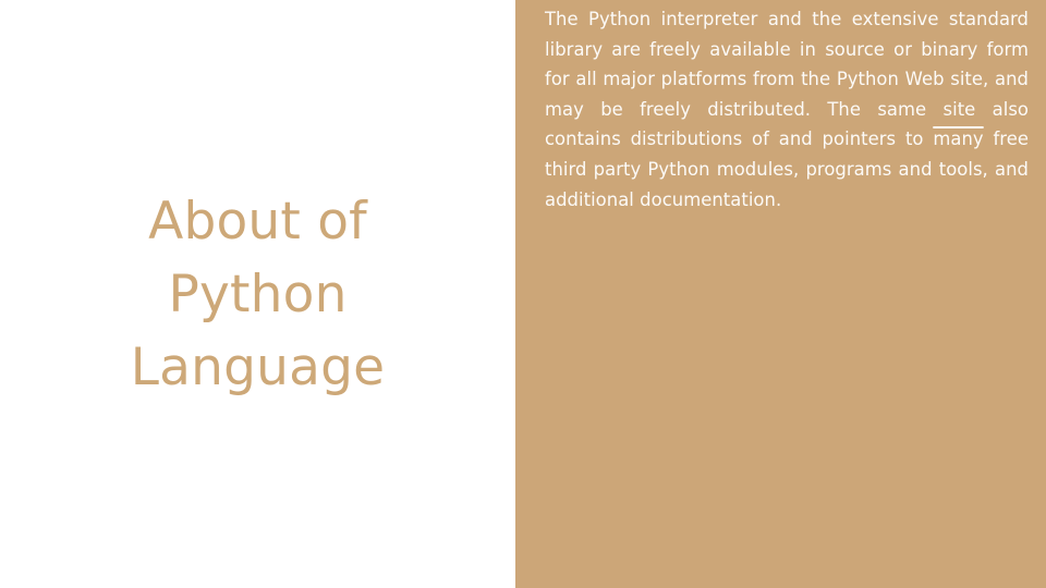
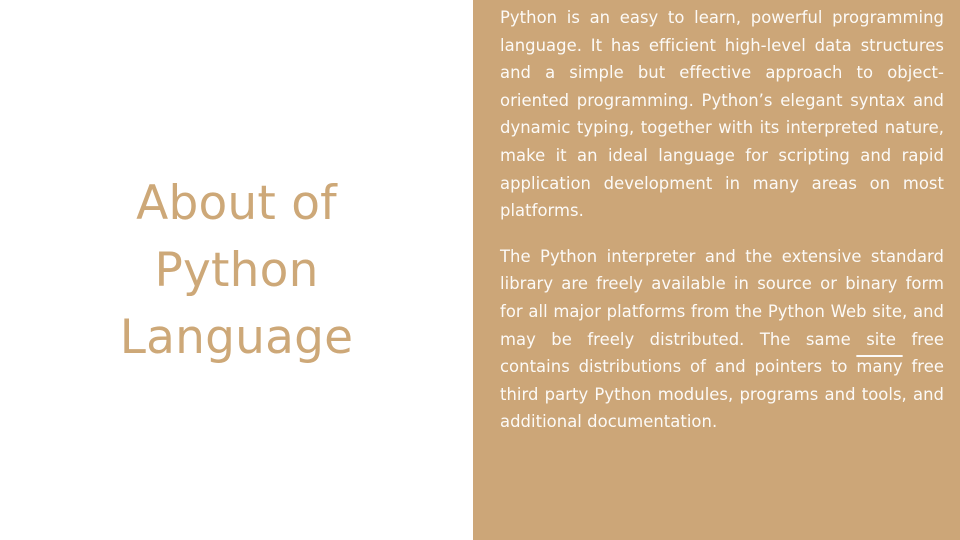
  About of
  Python
  Language
+ Python is an easy to learn, powerful programming language. It has efficient high-level data structures and a simple but effective approach to object-oriented programming. Python’s elegant syntax and dynamic typing, together with its interpreted nature, make it an ideal language for scripting and rapid application development in many areas on most platforms.
- The Python interpreter and the extensive standard library are freely available in source or binary form for all major platforms from the Python Web site, and may be freely distributed. The same site also contains distributions of and pointers to many free third party Python modules, programs and tools, and additional documentation.
+ The Python interpreter and the extensive standard library are freely available in source or binary form for all major platforms from the Python Web site, and may be freely distributed. The same site free contains distributions of and pointers to many free third party Python modules, programs and tools, and additional documentation.
